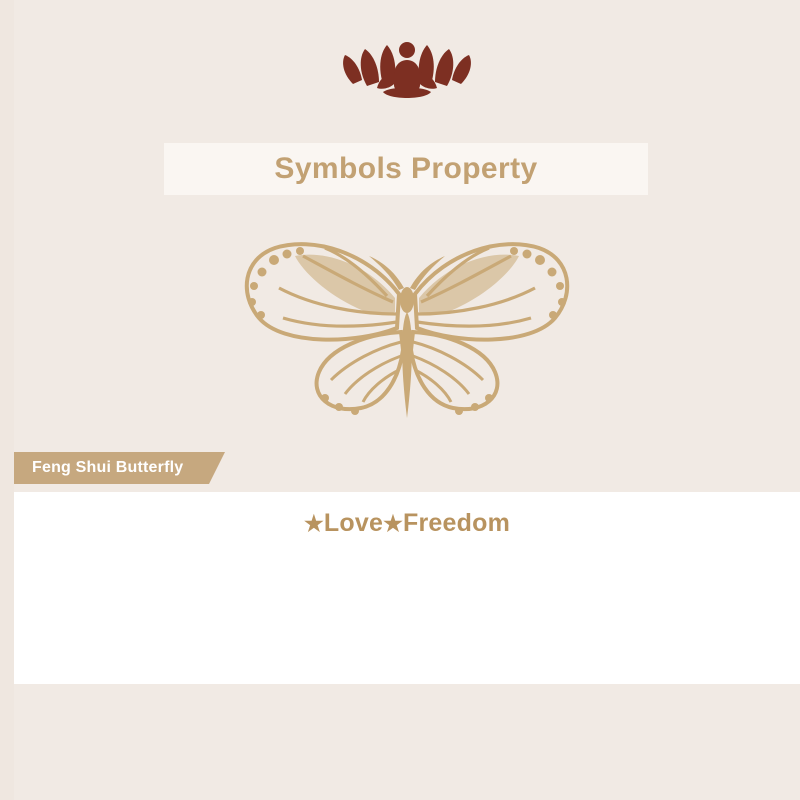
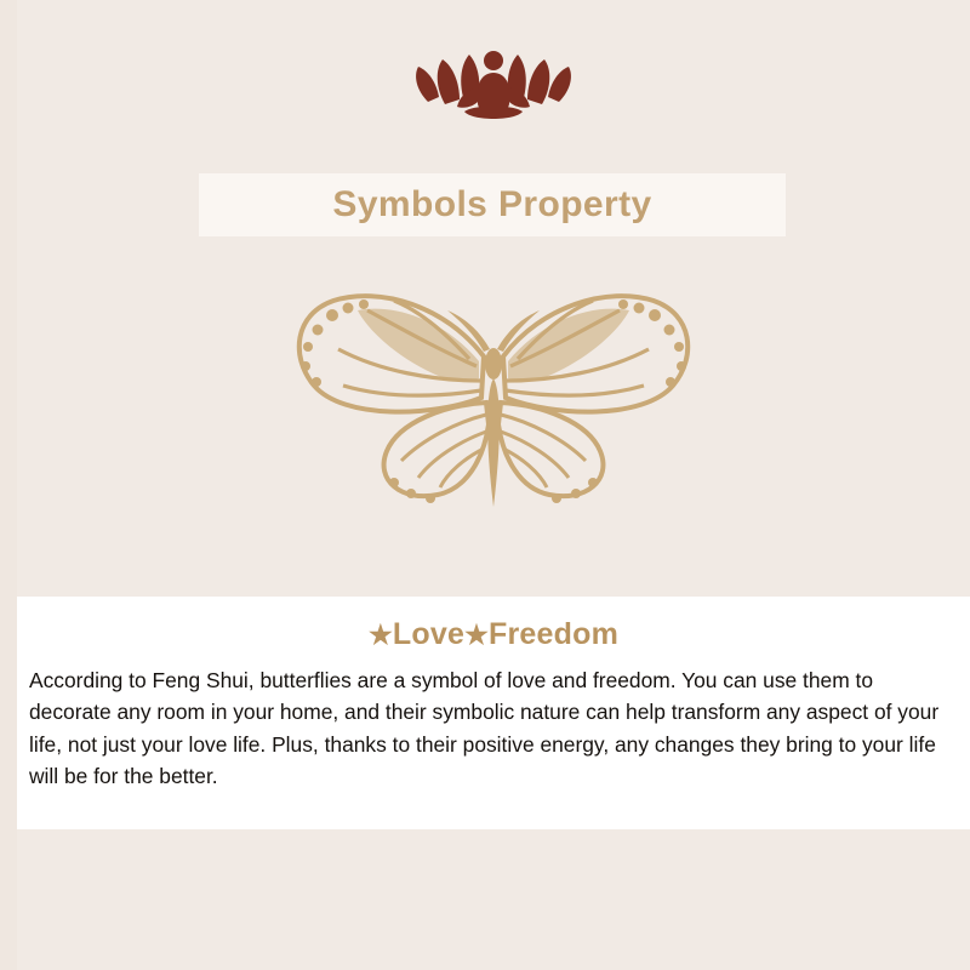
  Symbols Property
- Feng Shui Butterfly
  ★Love★Freedom
+ According to Feng Shui, butterflies are a symbol of love and freedom. You can use them to decorate any room in your home, and their symbolic nature can help transform any aspect of your life, not just your love life. Plus, thanks to their positive energy, any changes they bring to your life will be for the better.
